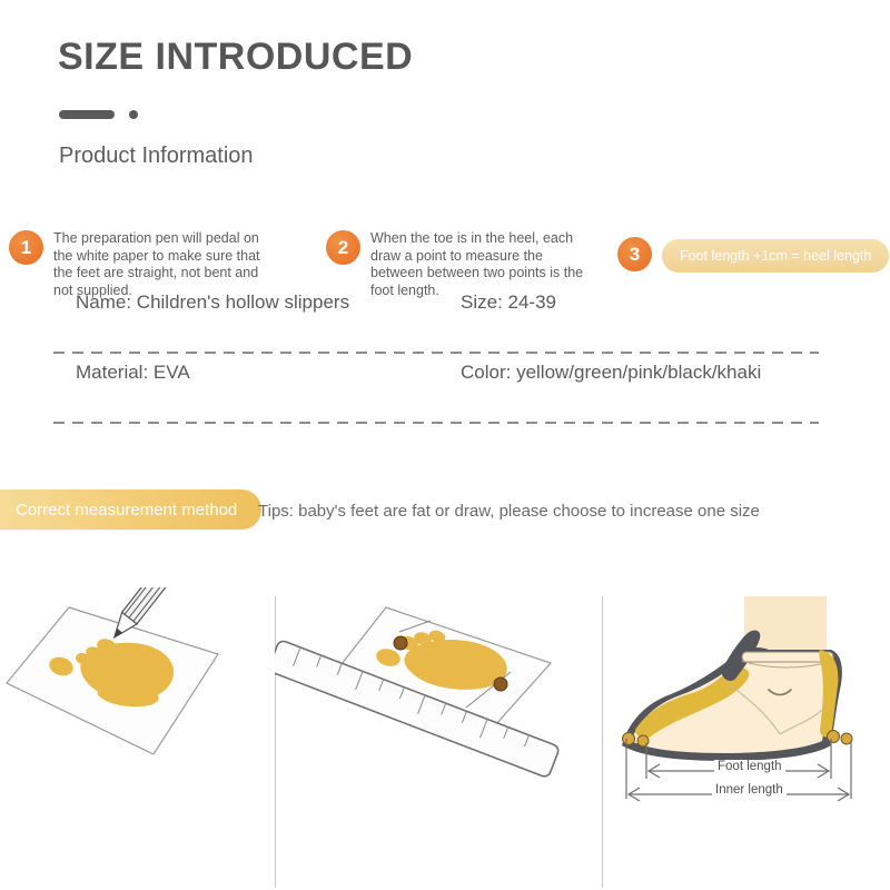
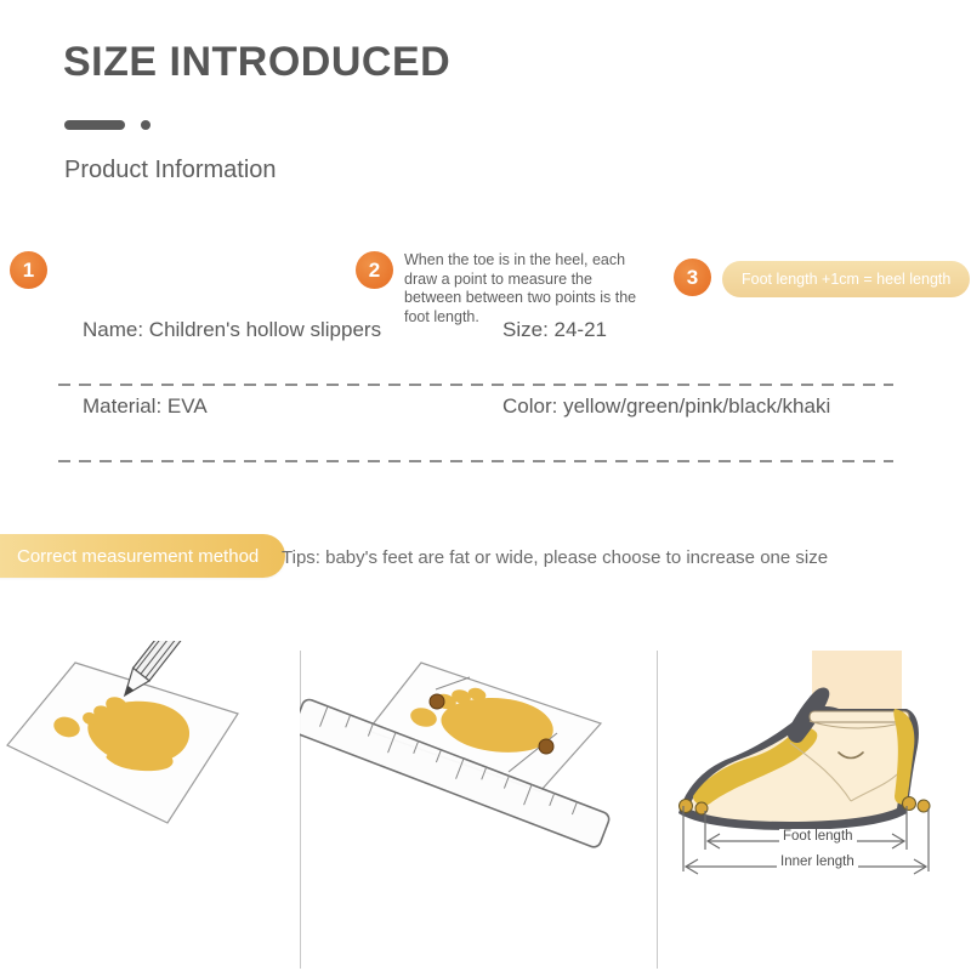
  SIZE INTRODUCED
  Product Information
  Name: Children's hollow slippers
- Size: 24-39
+ Size: 24-21
  Material: EVA
  Color: yellow/green/pink/black/khaki
  Correct measurement method
- Tips: baby's feet are fat or draw, please choose to increase one size
+ Tips: baby's feet are fat or wide, please choose to increase one size
  Foot length
  Inner length
  1
- The preparation pen will pedal on the white paper to make sure that the feet are straight, not bent and not supplied.
  2
  When the toe is in the heel, each draw a point to measure the between between two points is the foot length.
  3
  Foot length +1cm = heel length
